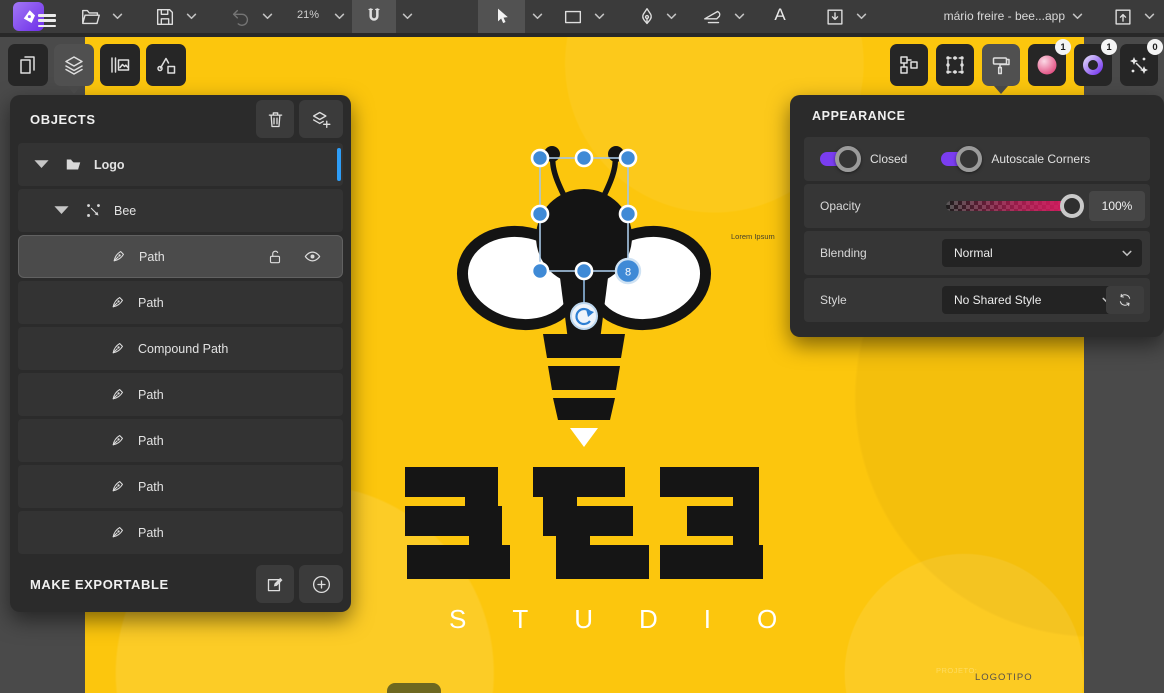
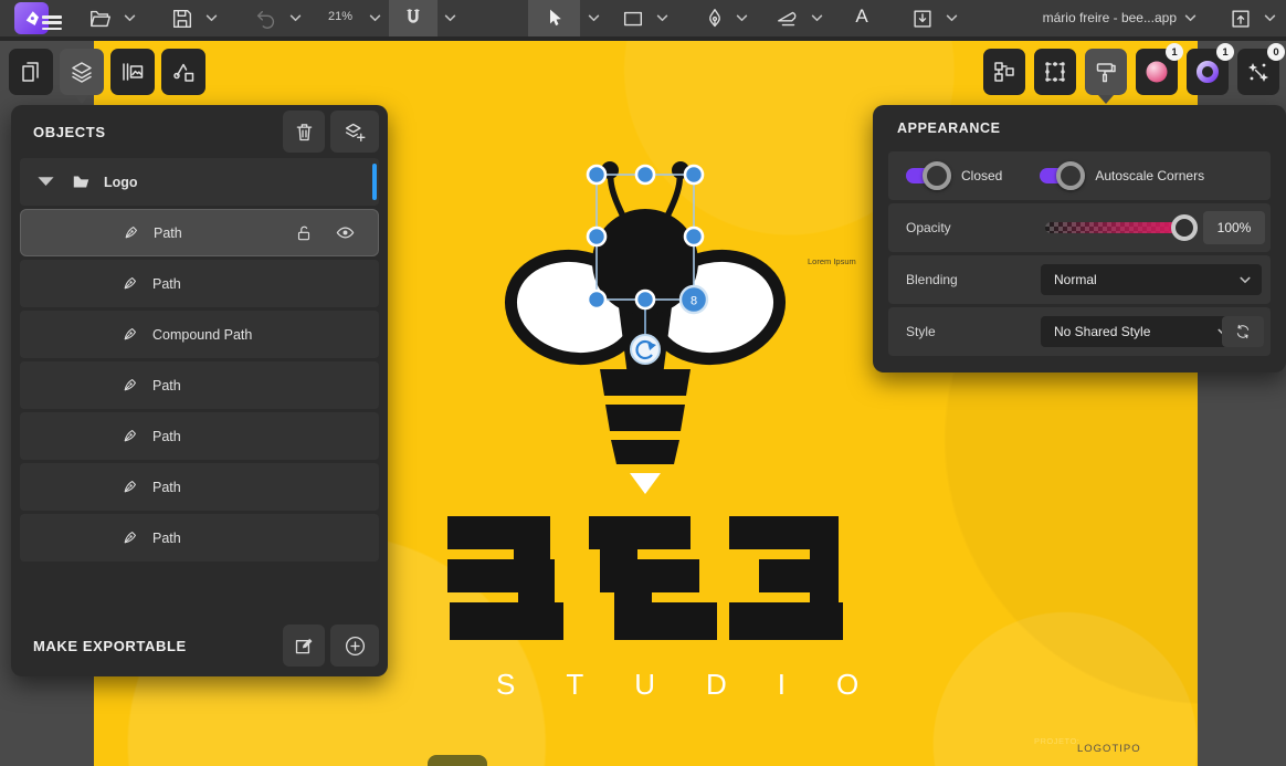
  STUDIO
  Lorem Ipsum
  PROJETO:
  LOGOTIPO
  8
  21%
  A
  mário freire - bee...app
  1
  1
  0
  OBJECTS
  Logo
- Bee
  Path
  Path
  Compound Path
  Path
  Path
  Path
  Path
  MAKE EXPORTABLE
  APPEARANCE
  Closed
  Autoscale Corners
  Opacity
  100%
  Blending
  Normal
  Style
  No Shared Style
